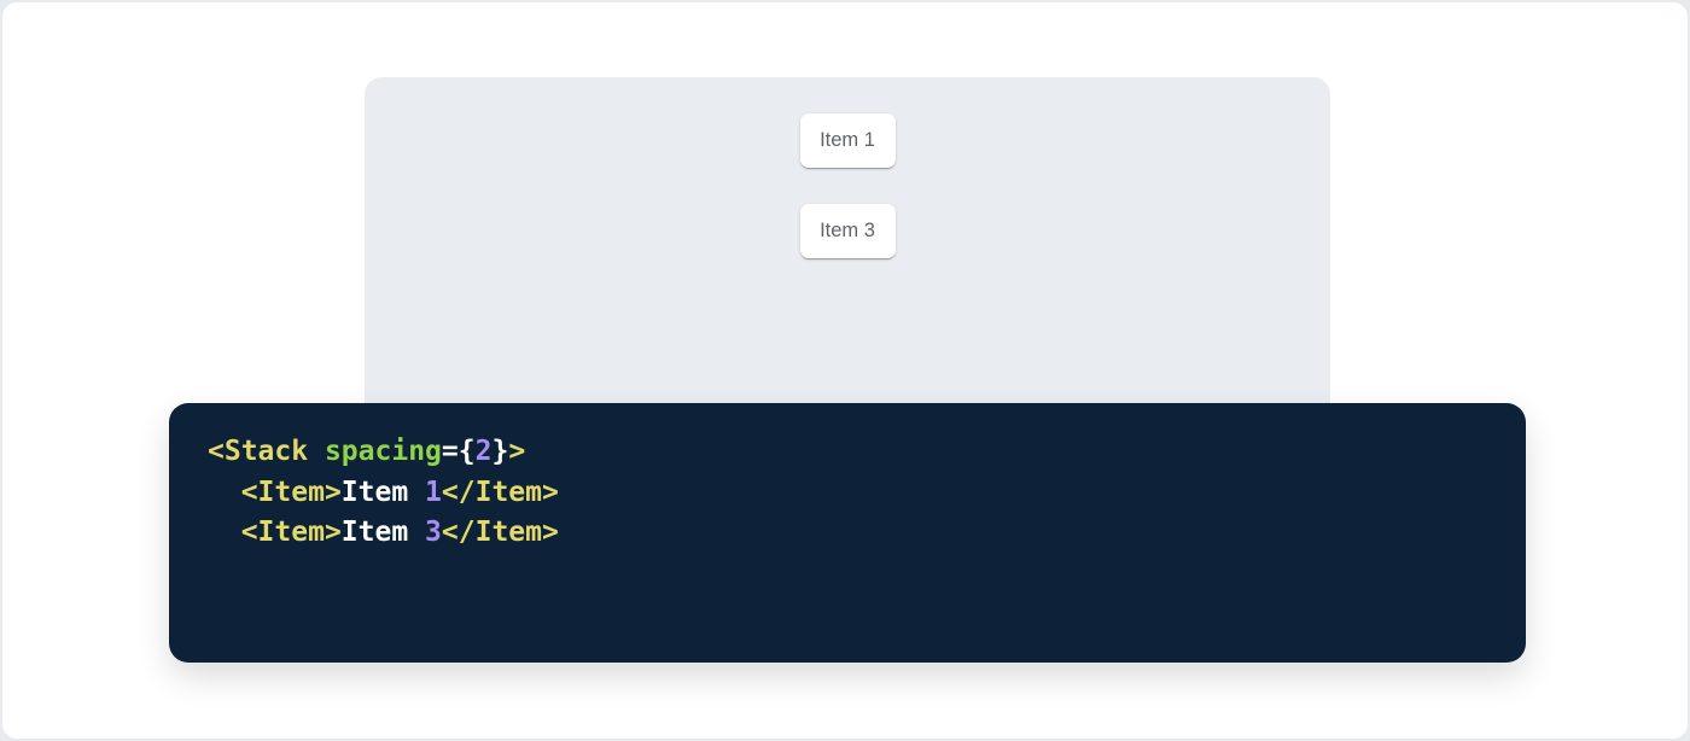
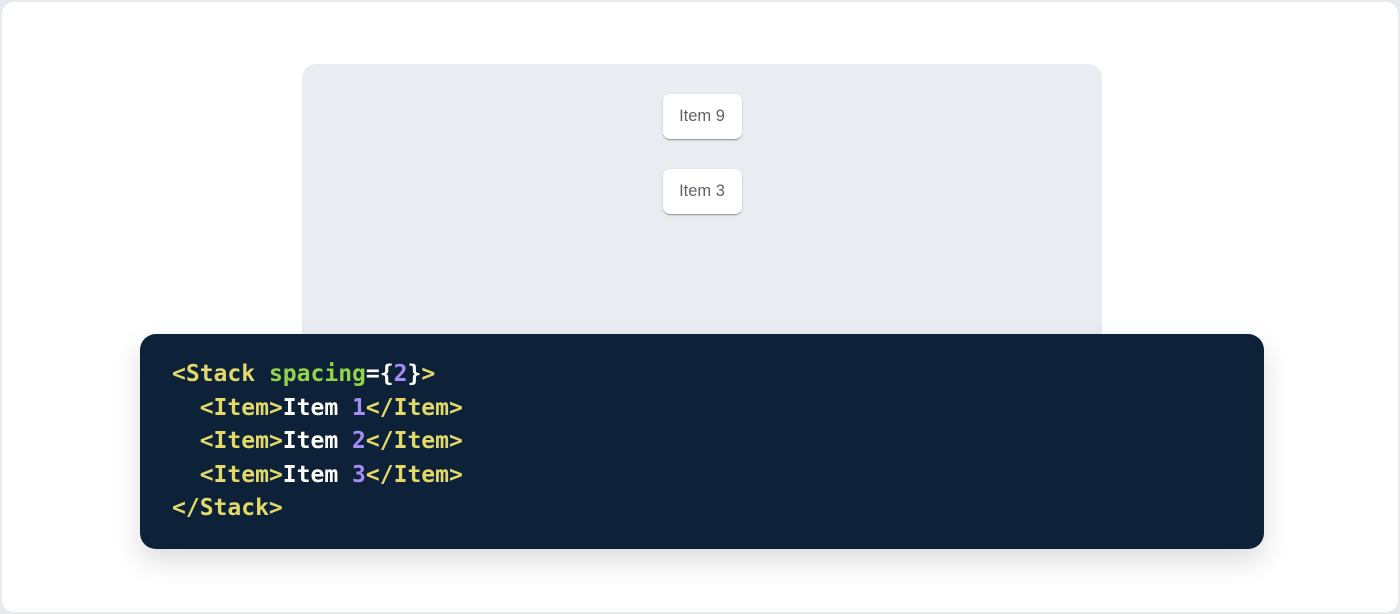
- Item 1
+ Item 9
  Item 3
  <Stack spacing={2}>
  <Item>Item 1</Item>
+ <Item>Item 2</Item>
  <Item>Item 3</Item>
+ </Stack>
